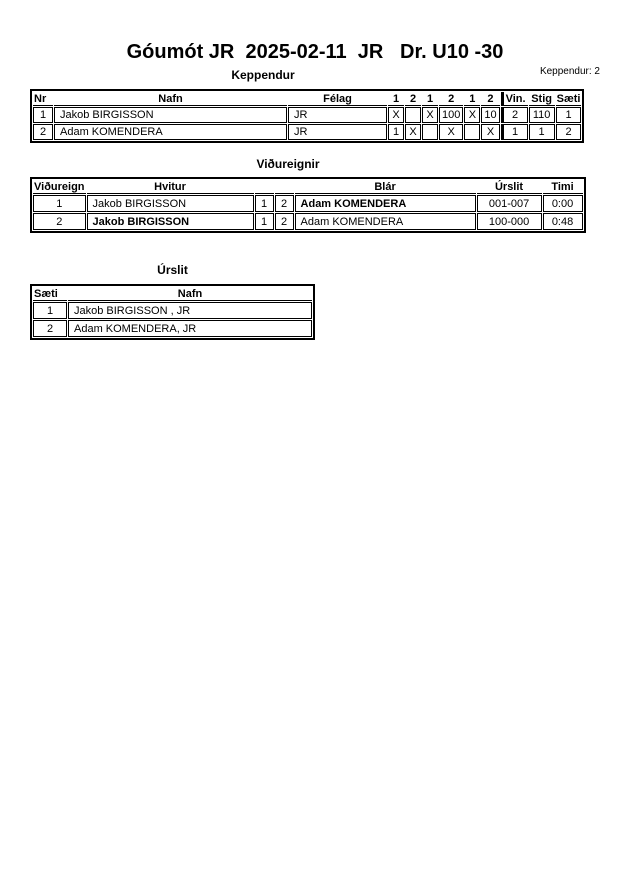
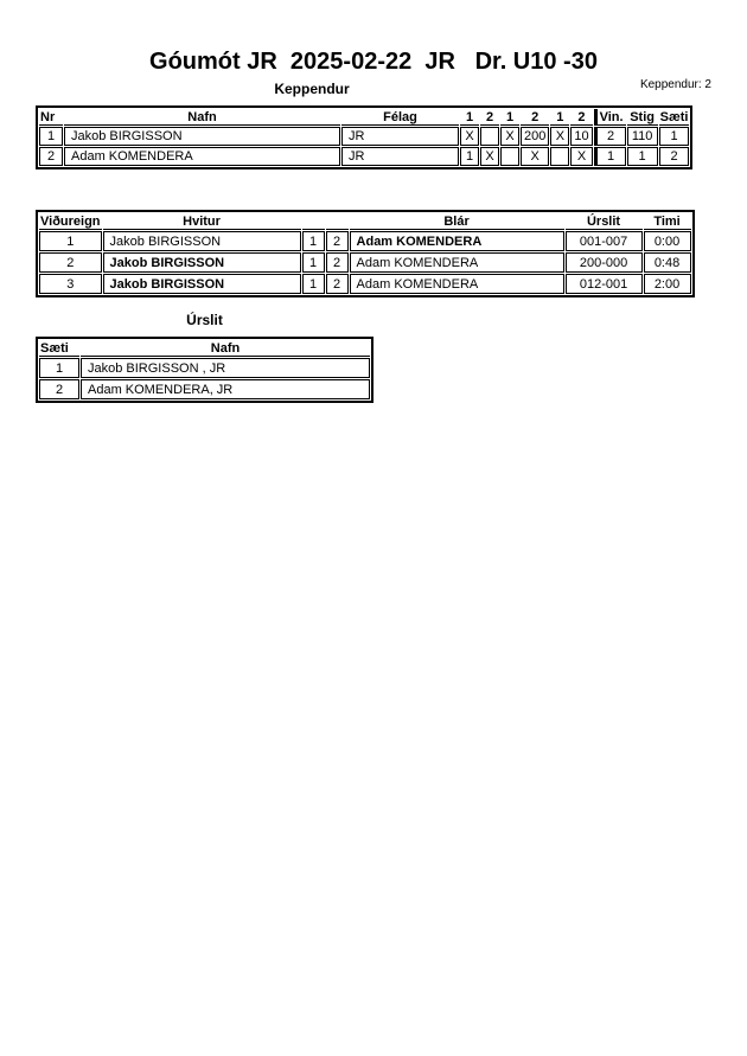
- Góumót JR 2025-02-11 JR Dr. U10 -30
+ Góumót JR 2025-02-22 JR Dr. U10 -30
  Keppendur: 2
  Keppendur
  Nr	Nafn	Félag	1	2	1	2	1	2	Vin.	Stig	Sæti
- 1	Jakob BIRGISSON	JR	X		X	100	X	10	2	110	1
+ 1	Jakob BIRGISSON	JR	X		X	200	X	10	2	110	1
  2	Adam KOMENDERA	JR	1	X		X		X	1	1	2
- Viðureignir
  Viðureign	Hvitur			Blár	Úrslit	Timi
  1	Jakob BIRGISSON	1	2	Adam KOMENDERA	001-007	0:00
- 2	Jakob BIRGISSON	1	2	Adam KOMENDERA	100-000	0:48
+ 2	Jakob BIRGISSON	1	2	Adam KOMENDERA	200-000	0:48
+ 3	Jakob BIRGISSON	1	2	Adam KOMENDERA	012-001	2:00
  Úrslit
  Sæti	Nafn
  1	Jakob BIRGISSON , JR
  2	Adam KOMENDERA, JR
